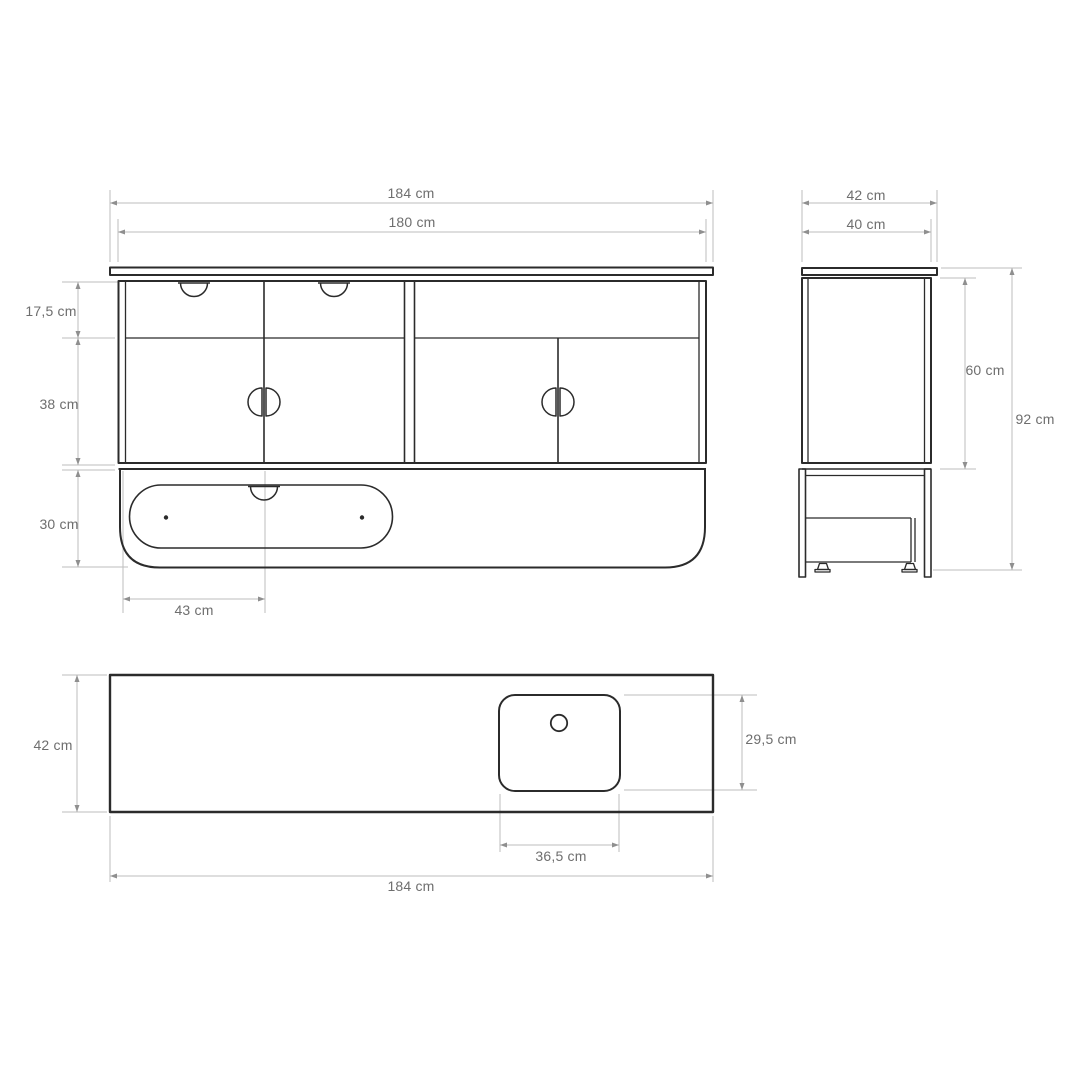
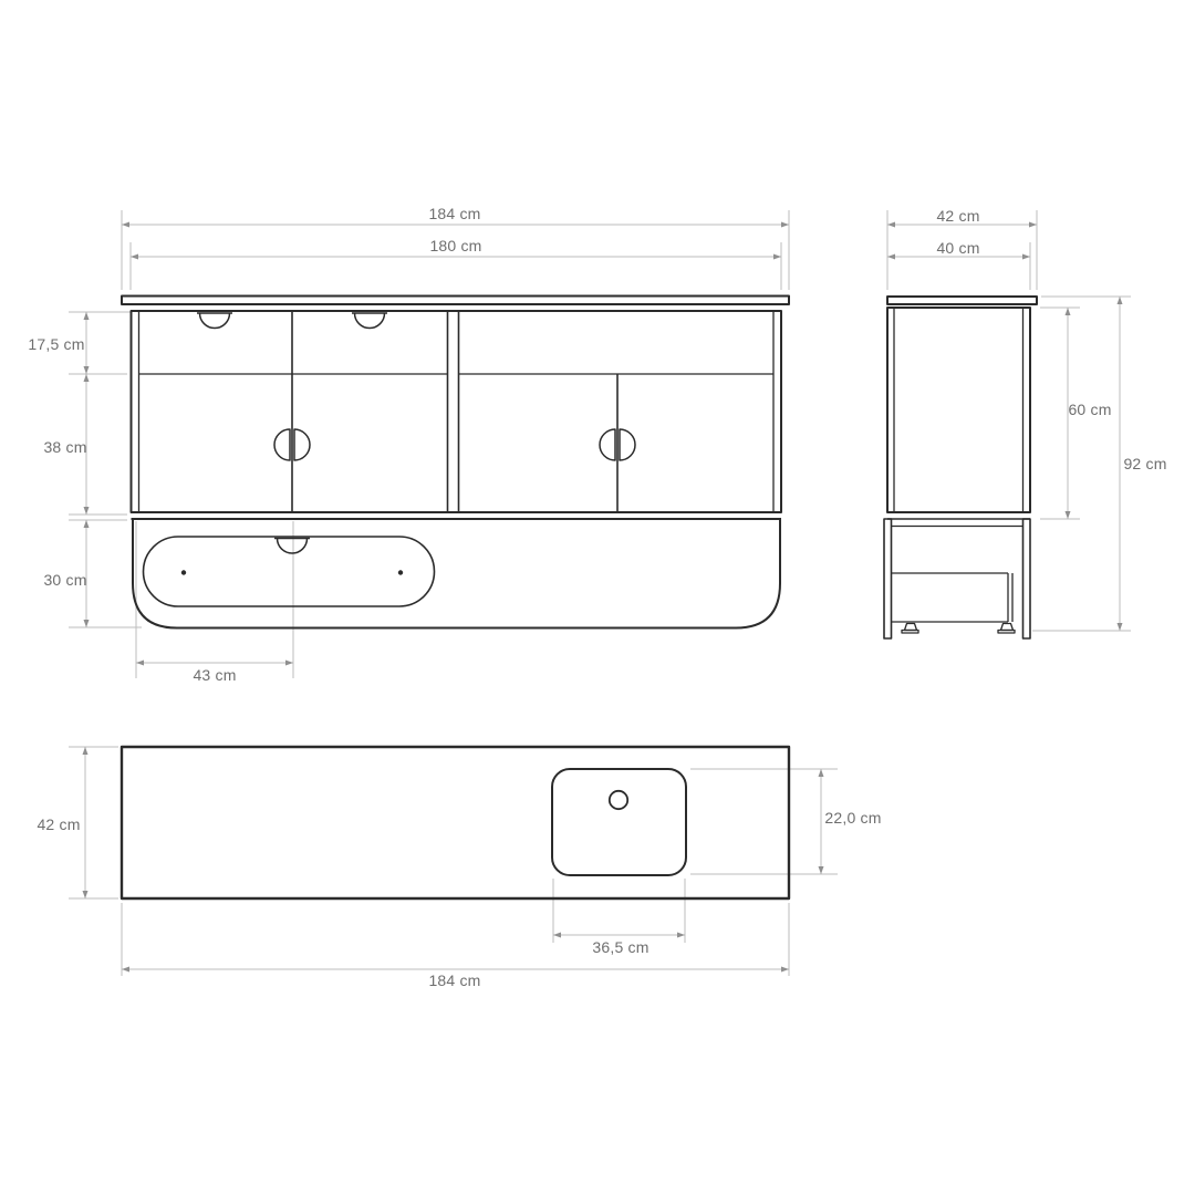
  184 cm
  180 cm
  17,5 cm
  38 cm
  30 cm
  43 cm
  42 cm
  40 cm
  60 cm
  92 cm
  42 cm
- 29,5 cm
+ 22,0 cm
  36,5 cm
  184 cm
